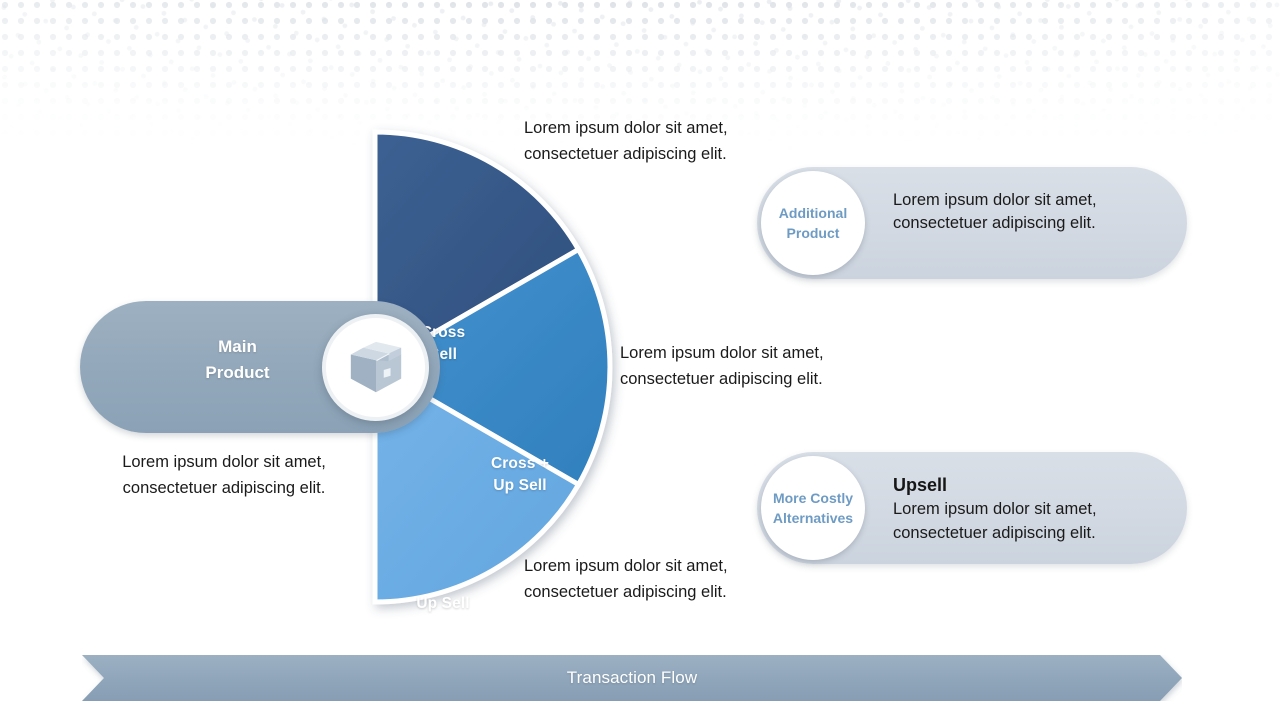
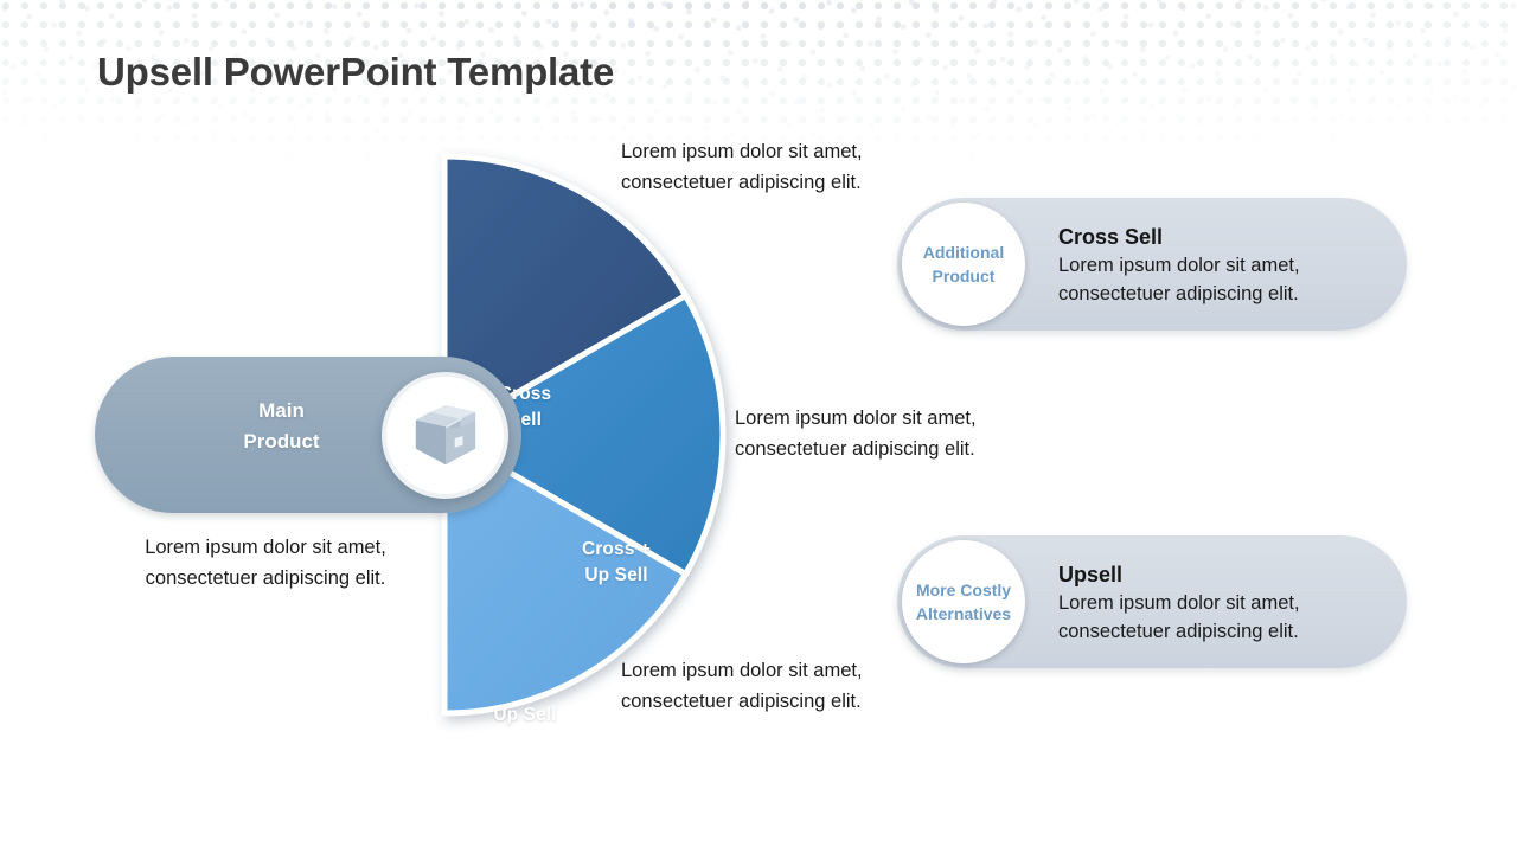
+ Upsell PowerPoint Template
  ross
  ell
  Cross +
  Up Sell
  Up Sell
  Main
  Product
  Lorem ipsum dolor sit amet, consectetuer adipiscing elit.
  Lorem ipsum dolor sit amet, consectetuer adipiscing elit.
  Lorem ipsum dolor sit amet, consectetuer adipiscing elit.
  Lorem ipsum dolor sit amet, consectetuer adipiscing elit.
  Additional
  Product
+ Cross Sell
  Lorem ipsum dolor sit amet, consectetuer adipiscing elit.
  More Costly
  Alternatives
  Upsell
  Lorem ipsum dolor sit amet, consectetuer adipiscing elit.
- Transaction Flow
